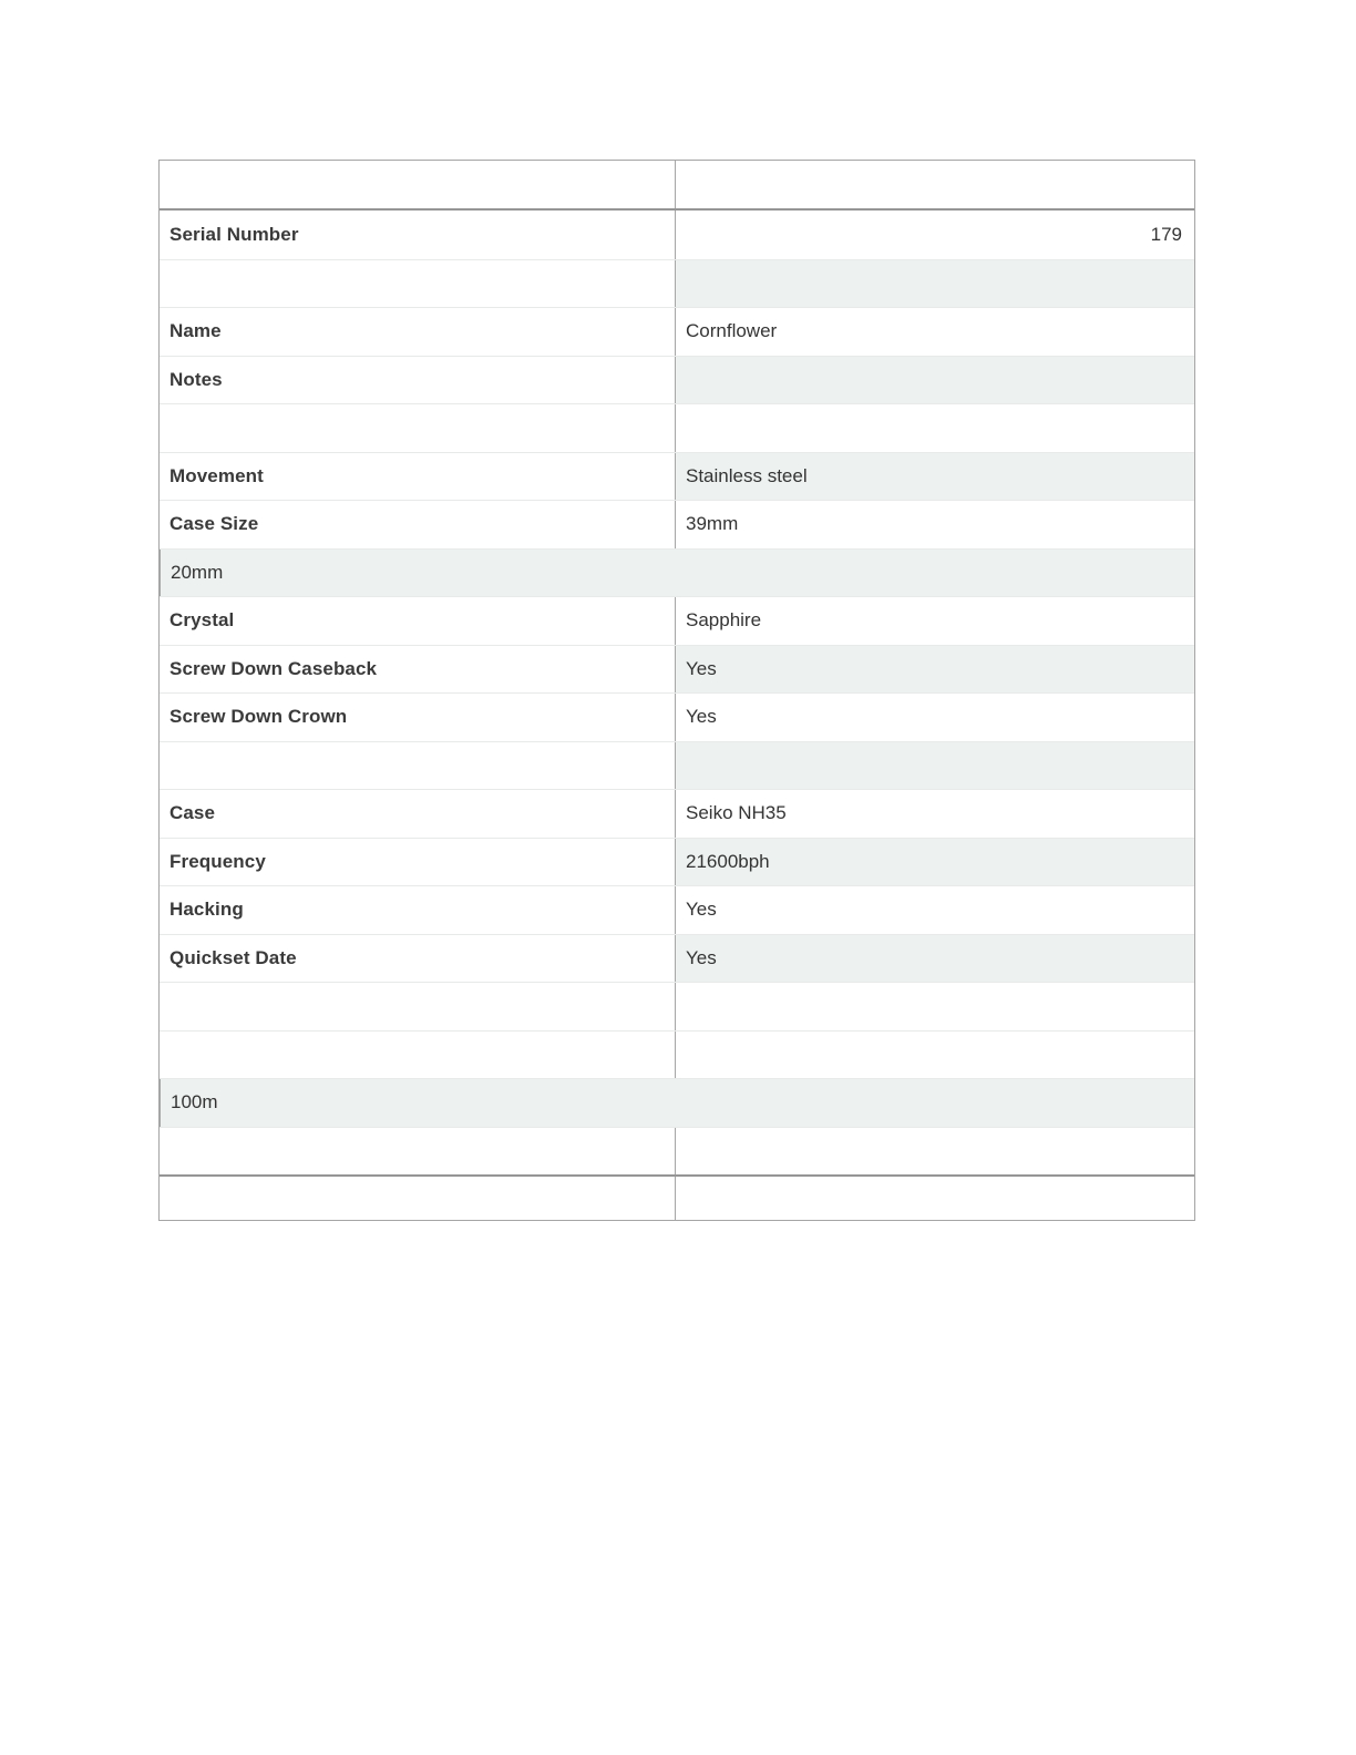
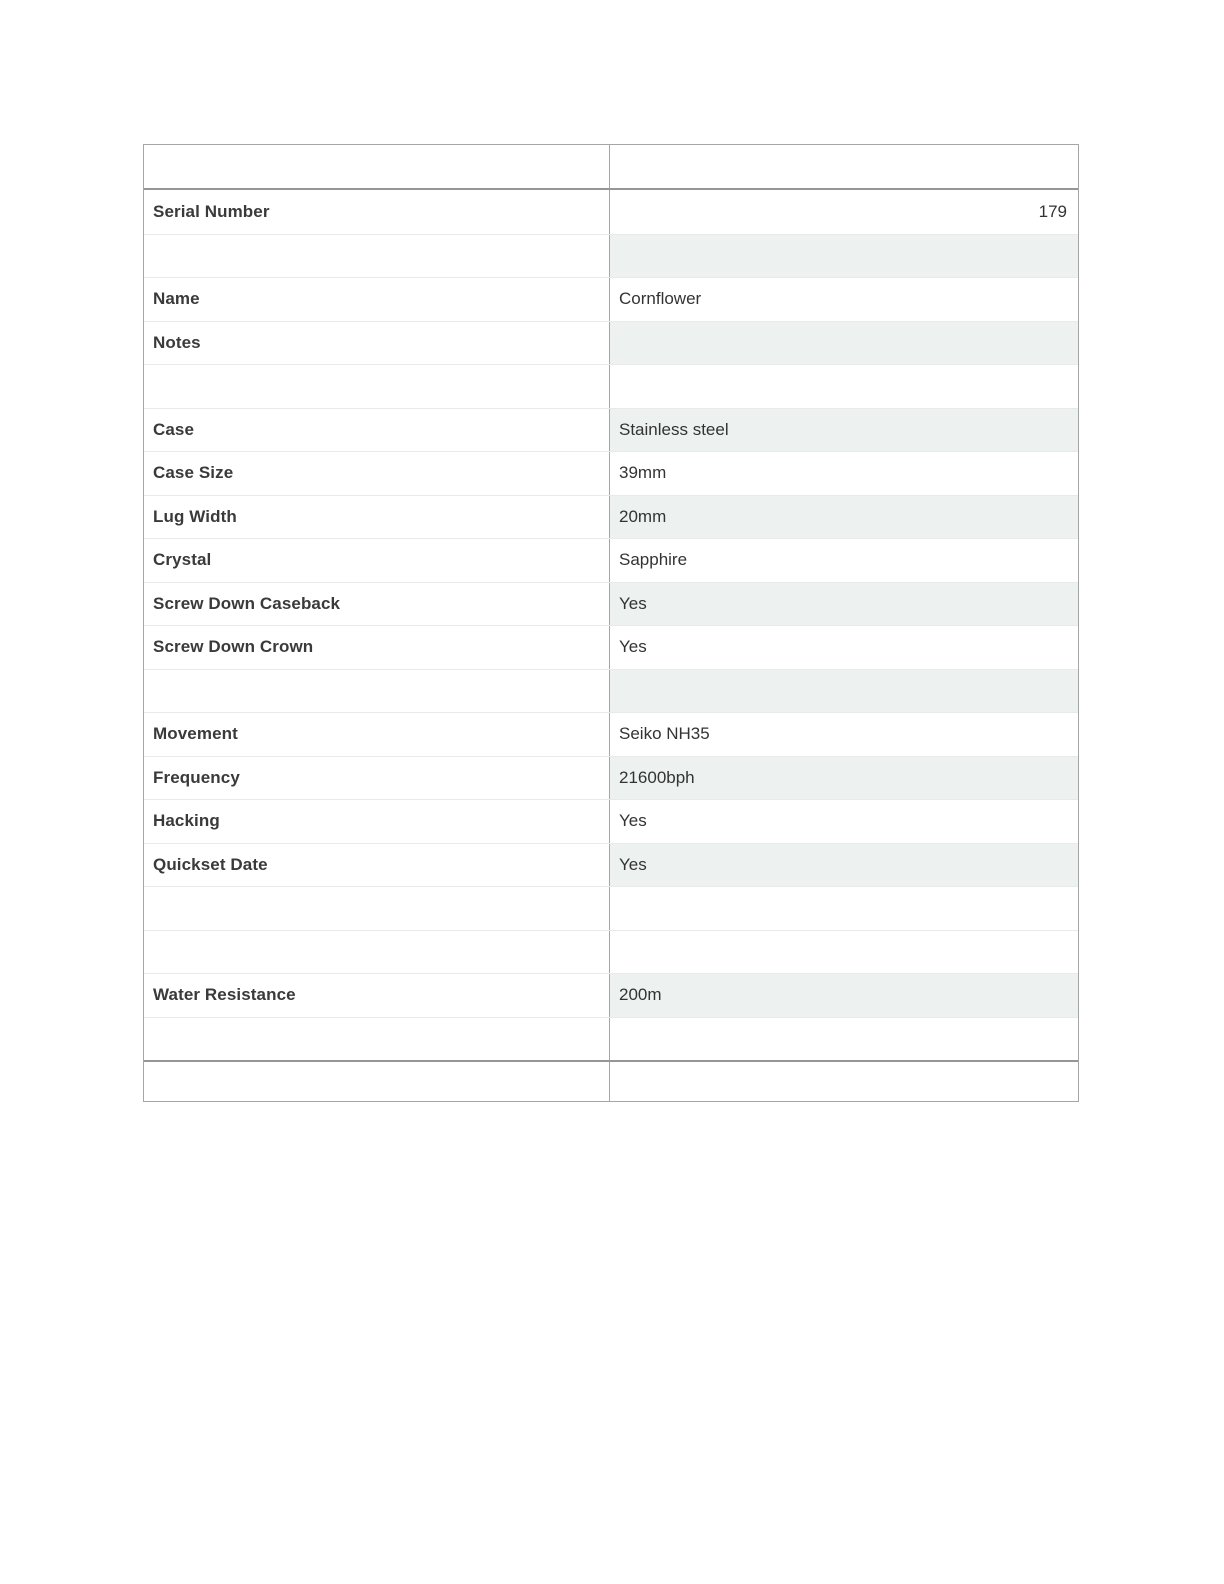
  Serial Number
  179
  Name
  Cornflower
  Notes
- Movement
+ Case
  Stainless steel
  Case Size
  39mm
+ Lug Width
  20mm
  Crystal
  Sapphire
  Screw Down Caseback
  Yes
  Screw Down Crown
  Yes
- Case
+ Movement
  Seiko NH35
  Frequency
  21600bph
  Hacking
  Yes
  Quickset Date
  Yes
+ Water Resistance
- 100m
+ 200m
